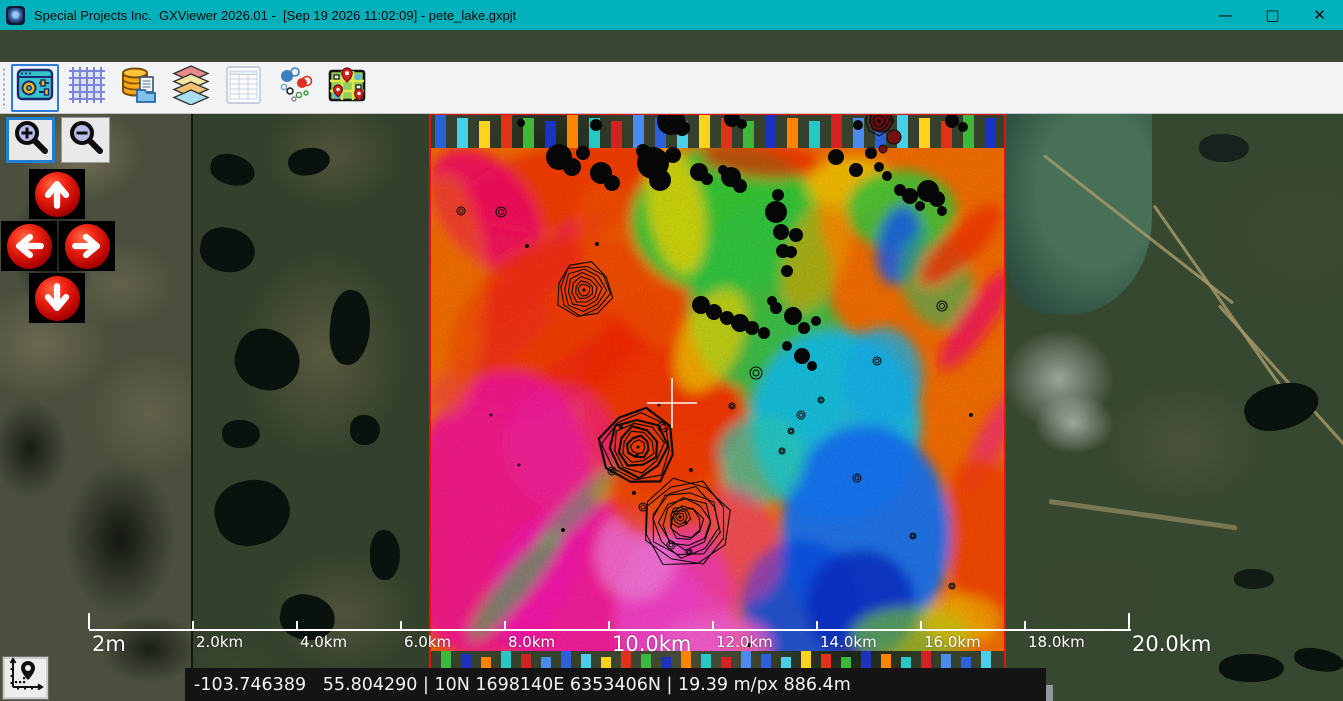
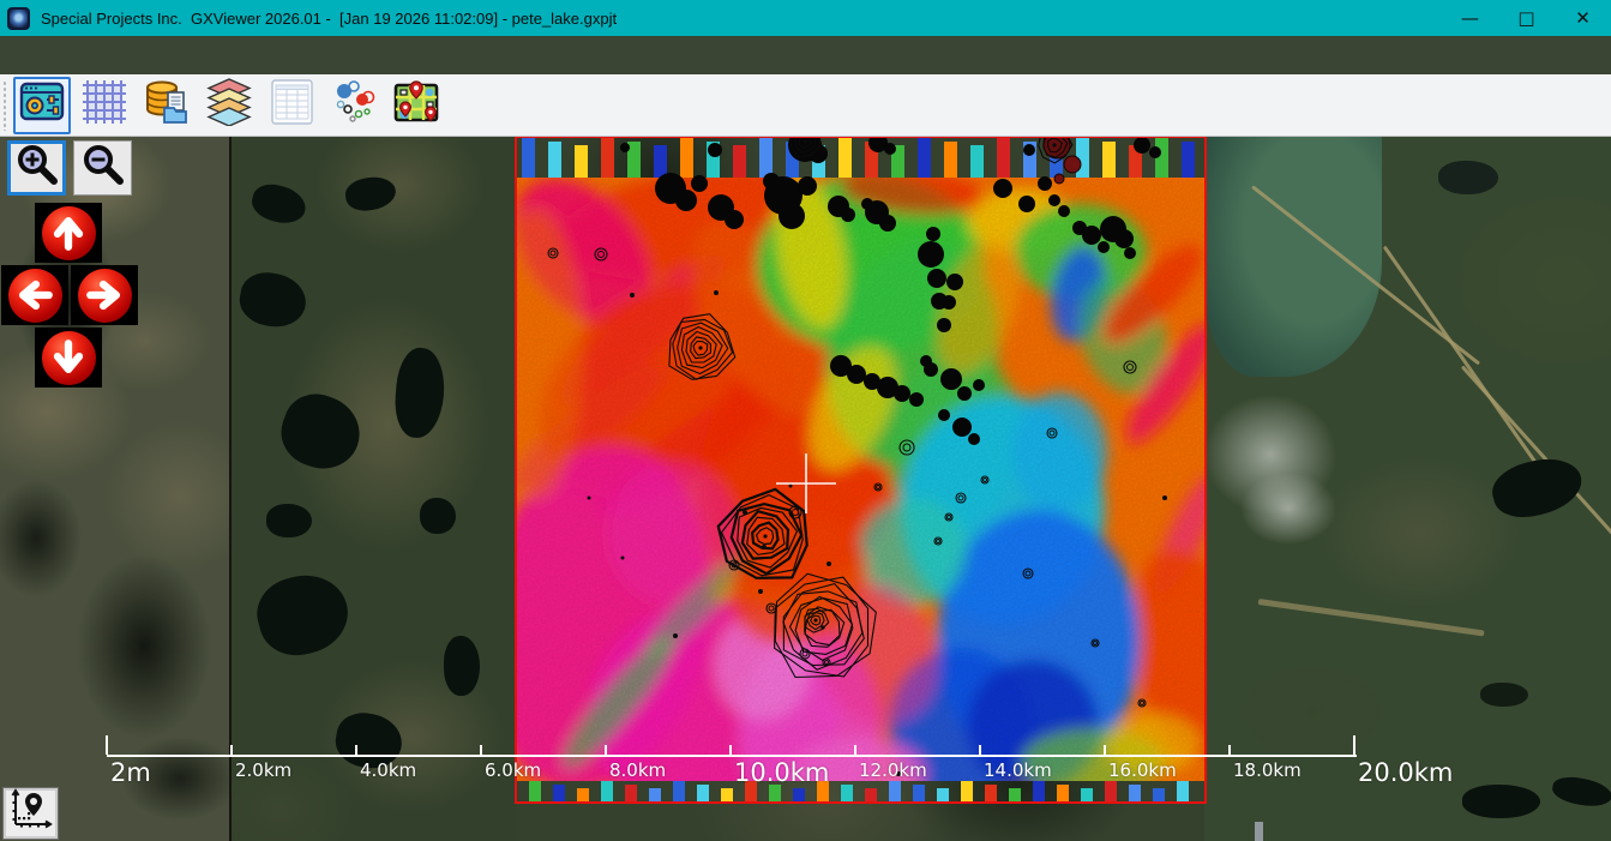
- Special Projects Inc. GXViewer 2026.01 - [Sep 19 2026 11:02:09] - pete_lake.gxpjt
+ Special Projects Inc. GXViewer 2026.01 - [Jan 19 2026 11:02:09] - pete_lake.gxpjt
  —
  □
  ✕
  2m
  2.0km
  4.0km
  6.0km
  8.0km
  10.0km
  12.0km
  14.0km
  16.0km
  18.0km
  20.0km
- -103.746389 55.804290 | 10N 1698140E 6353406N | 19.39 m/px 886.4m
